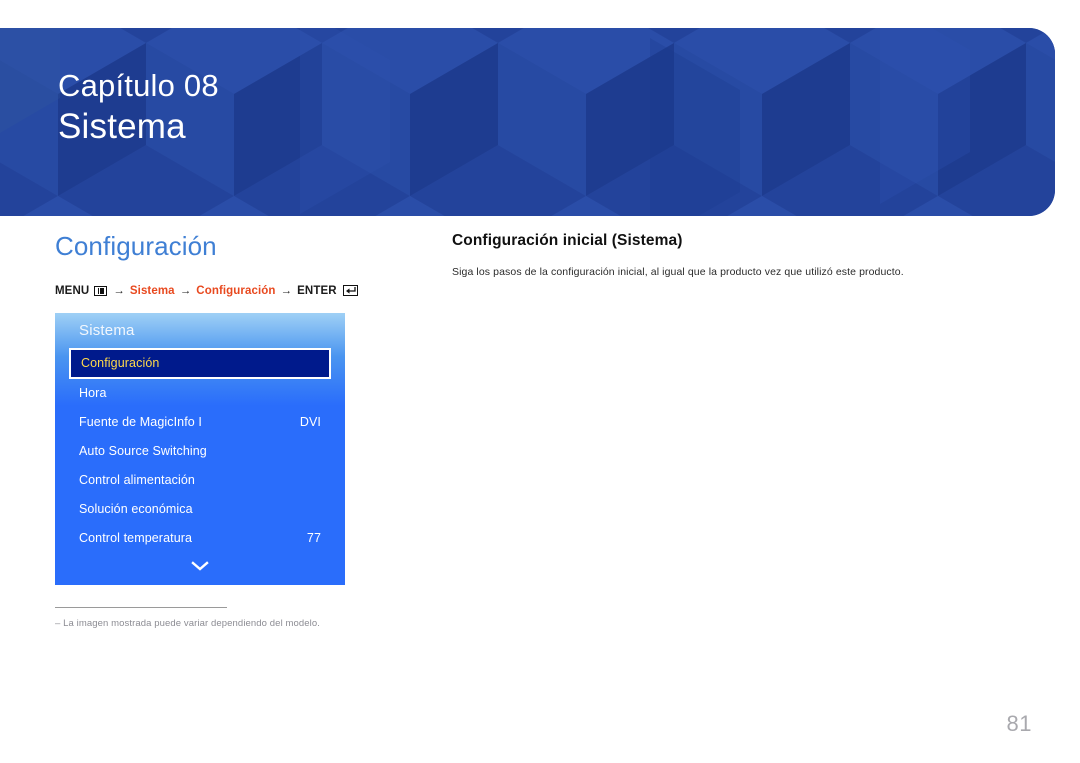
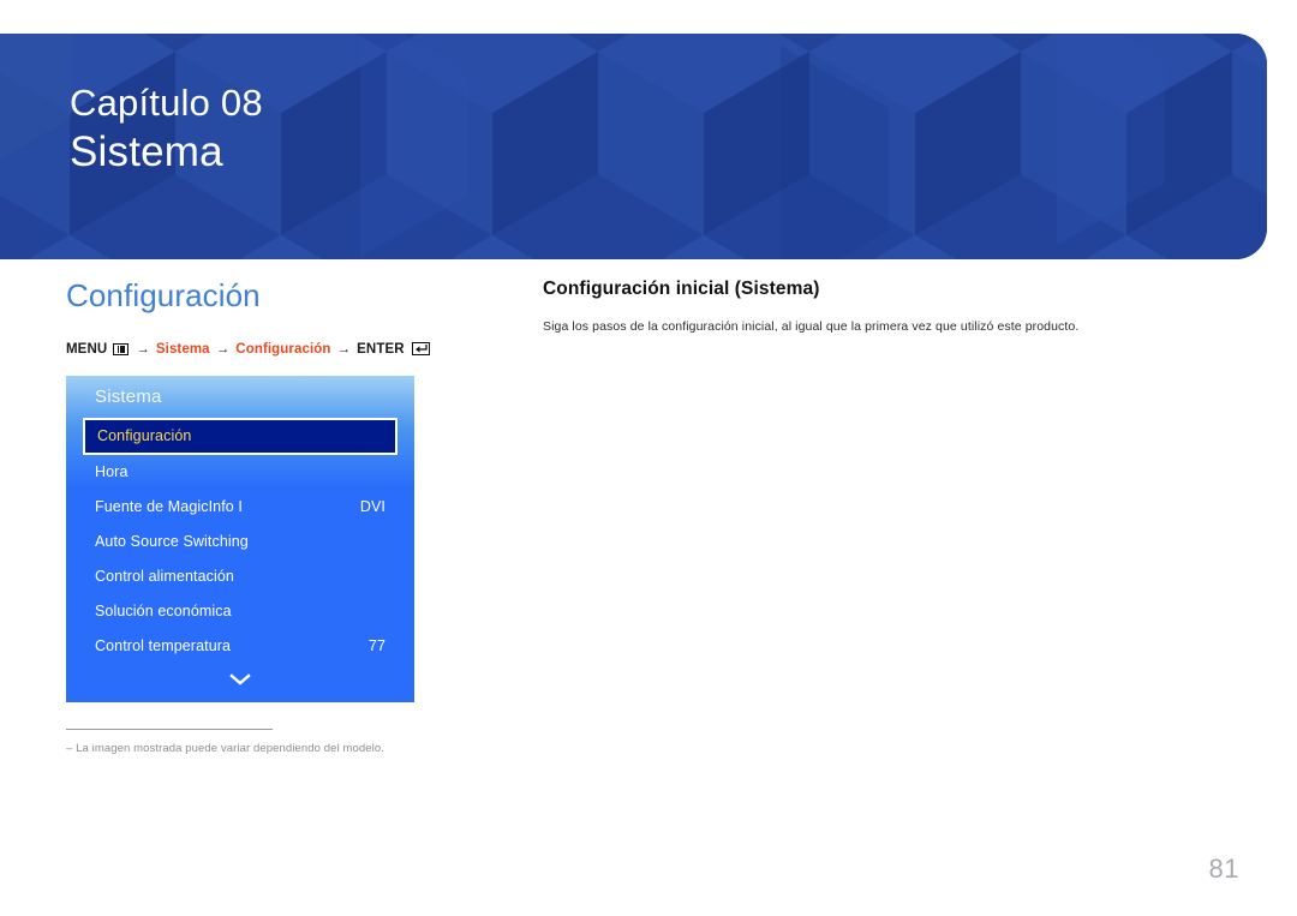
  Capítulo 08
  Sistema
  Configuración
  MENU
  →
  Sistema
  →
  Configuración
  →
  ENTER
  Sistema
  Configuración
  Hora
  Fuente de MagicInfo I
  DVI
  Auto Source Switching
  Control alimentación
  Solución económica
  Control temperatura
  77
  ‒ La imagen mostrada puede variar dependiendo del modelo.
  Configuración inicial (Sistema)
- Siga los pasos de la configuración inicial, al igual que la producto vez que utilizó este producto.
+ Siga los pasos de la configuración inicial, al igual que la primera vez que utilizó este producto.
  81
